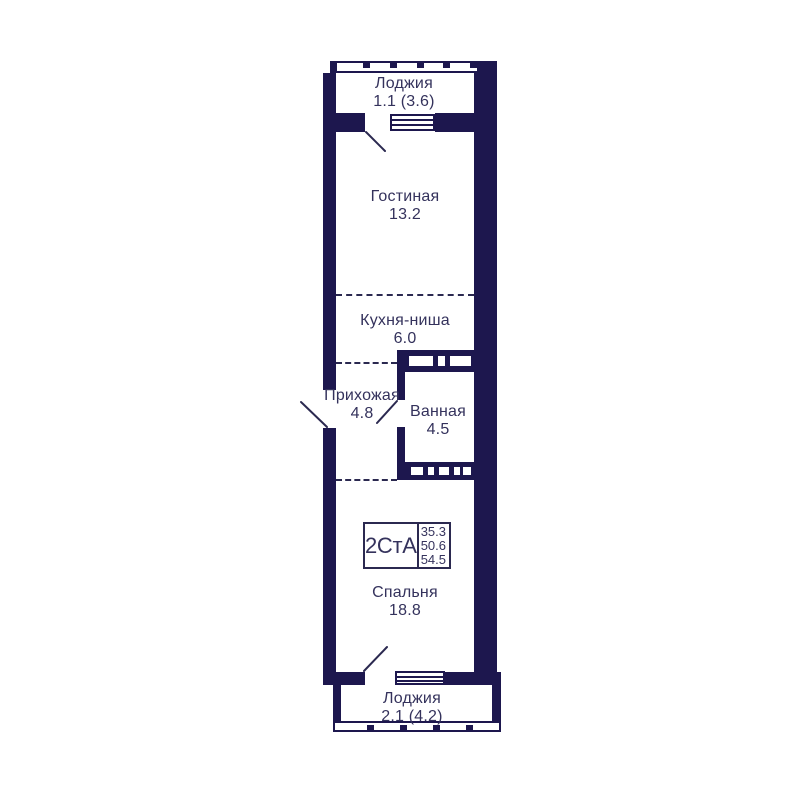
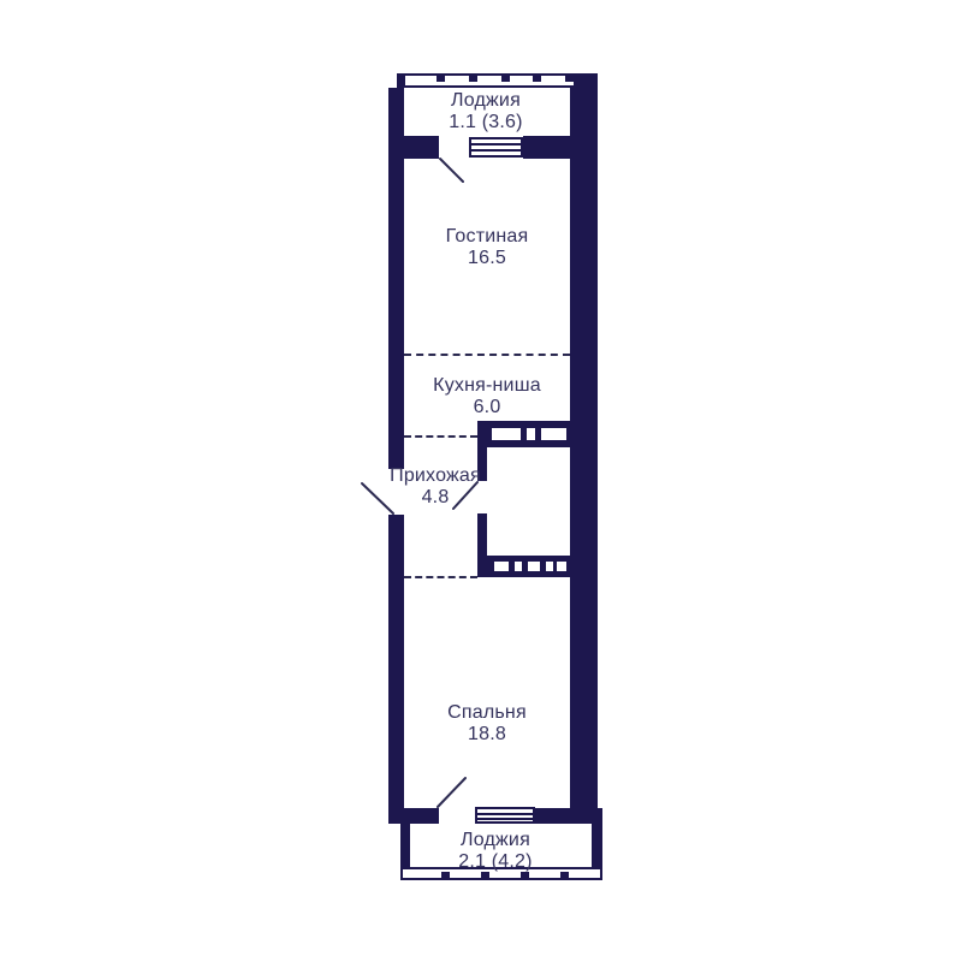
  Лоджия
  1.1 (3.6)
  Гостиная
- 13.2
+ 16.5
  Кухня-ниша
  6.0
  Прихожая
  4.8
- Ванная
- 4.5
  Спальня
  18.8
  Лоджия
  2.1 (4.2)
- 2СтА
- 35.3
- 50.6
- 54.5
